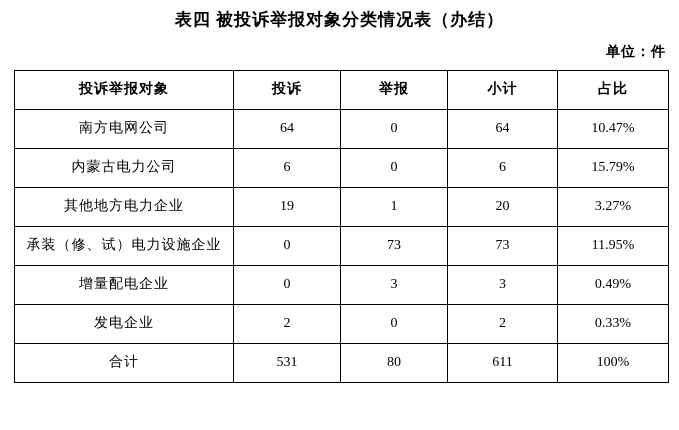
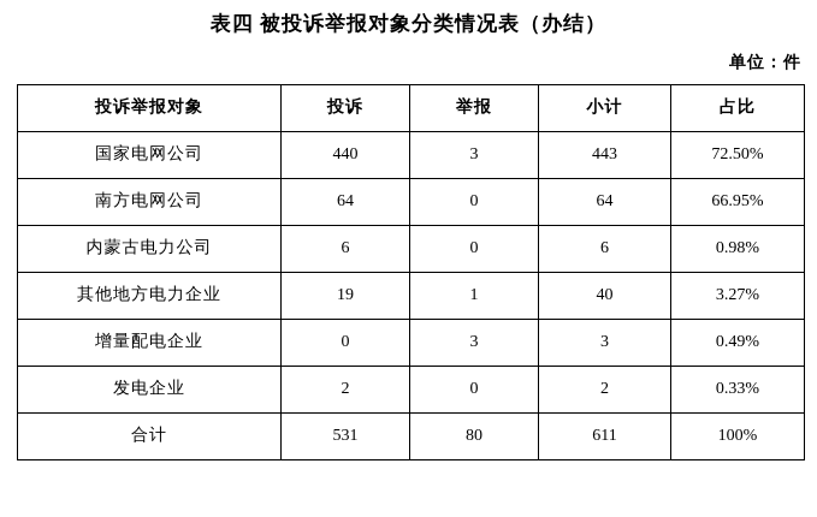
  表四 被投诉举报对象分类情况表（办结）
  单位：件
  投诉举报对象	投诉	举报	小计	占比
+ 国家电网公司	440	3	443	72.50%
- 南方电网公司	64	0	64	10.47%
+ 南方电网公司	64	0	64	66.95%
- 内蒙古电力公司	6	0	6	15.79%
+ 内蒙古电力公司	6	0	6	0.98%
- 其他地方电力企业	19	1	20	3.27%
+ 其他地方电力企业	19	1	40	3.27%
- 承装（修、试）电力设施企业	0	73	73	11.95%
  增量配电企业	0	3	3	0.49%
  发电企业	2	0	2	0.33%
  合计	531	80	611	100%
